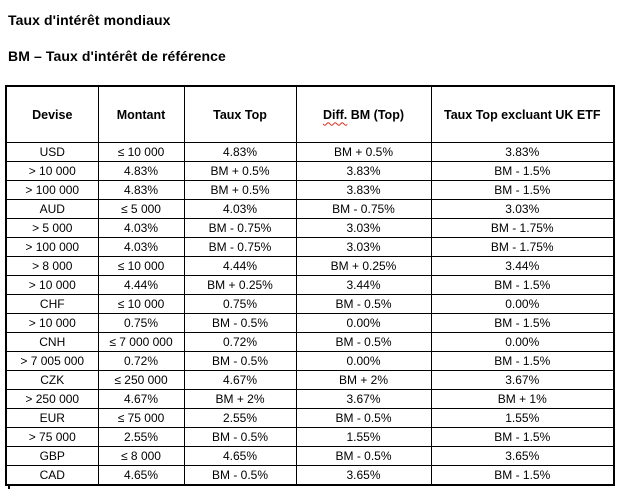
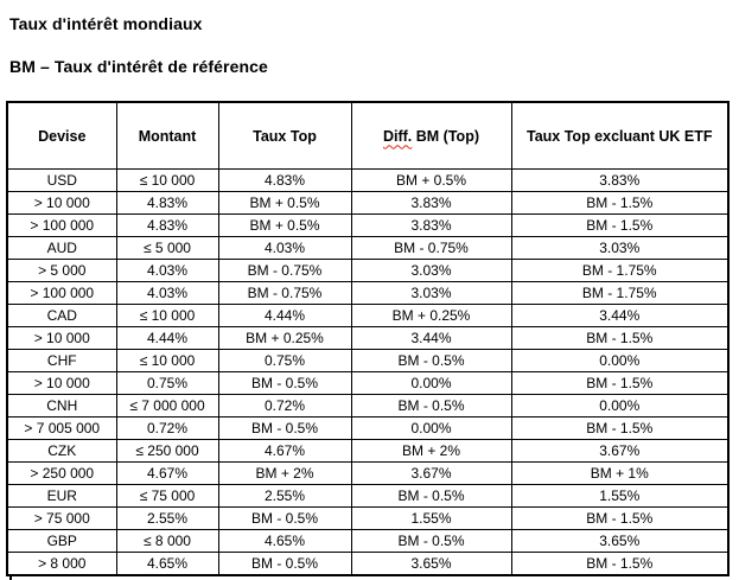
  Taux d'intérêt mondiaux
  BM – Taux d'intérêt de référence
  Devise	Montant	Taux Top	Diff. BM (Top)	Taux Top excluant UK ETF
  USD	≤ 10 000	4.83%	BM + 0.5%	3.83%
  > 10 000	4.83%	BM + 0.5%	3.83%	BM - 1.5%
  > 100 000	4.83%	BM + 0.5%	3.83%	BM - 1.5%
  AUD	≤ 5 000	4.03%	BM - 0.75%	3.03%
  > 5 000	4.03%	BM - 0.75%	3.03%	BM - 1.75%
  > 100 000	4.03%	BM - 0.75%	3.03%	BM - 1.75%
- > 8 000	≤ 10 000	4.44%	BM + 0.25%	3.44%
+ CAD	≤ 10 000	4.44%	BM + 0.25%	3.44%
  > 10 000	4.44%	BM + 0.25%	3.44%	BM - 1.5%
  CHF	≤ 10 000	0.75%	BM - 0.5%	0.00%
  > 10 000	0.75%	BM - 0.5%	0.00%	BM - 1.5%
  CNH	≤ 7 000 000	0.72%	BM - 0.5%	0.00%
  > 7 005 000	0.72%	BM - 0.5%	0.00%	BM - 1.5%
  CZK	≤ 250 000	4.67%	BM + 2%	3.67%
  > 250 000	4.67%	BM + 2%	3.67%	BM + 1%
  EUR	≤ 75 000	2.55%	BM - 0.5%	1.55%
  > 75 000	2.55%	BM - 0.5%	1.55%	BM - 1.5%
  GBP	≤ 8 000	4.65%	BM - 0.5%	3.65%
- CAD	4.65%	BM - 0.5%	3.65%	BM - 1.5%
+ > 8 000	4.65%	BM - 0.5%	3.65%	BM - 1.5%
